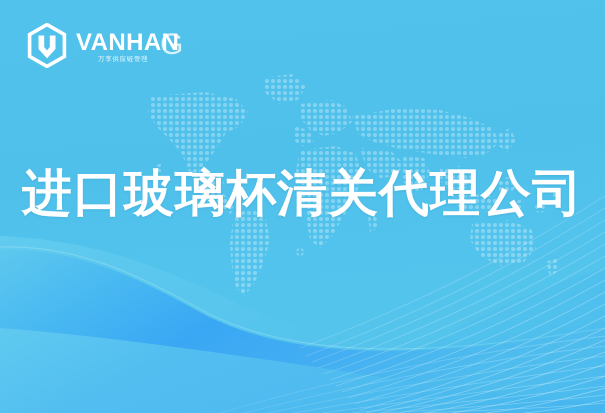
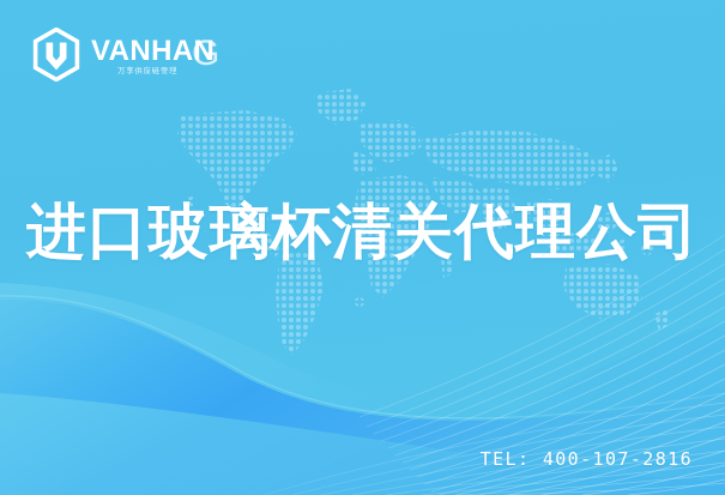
  G
  VANHAN
  万享供应链管理
  进口玻璃杯清关代理公司
+ TEL: 400-107-2816
